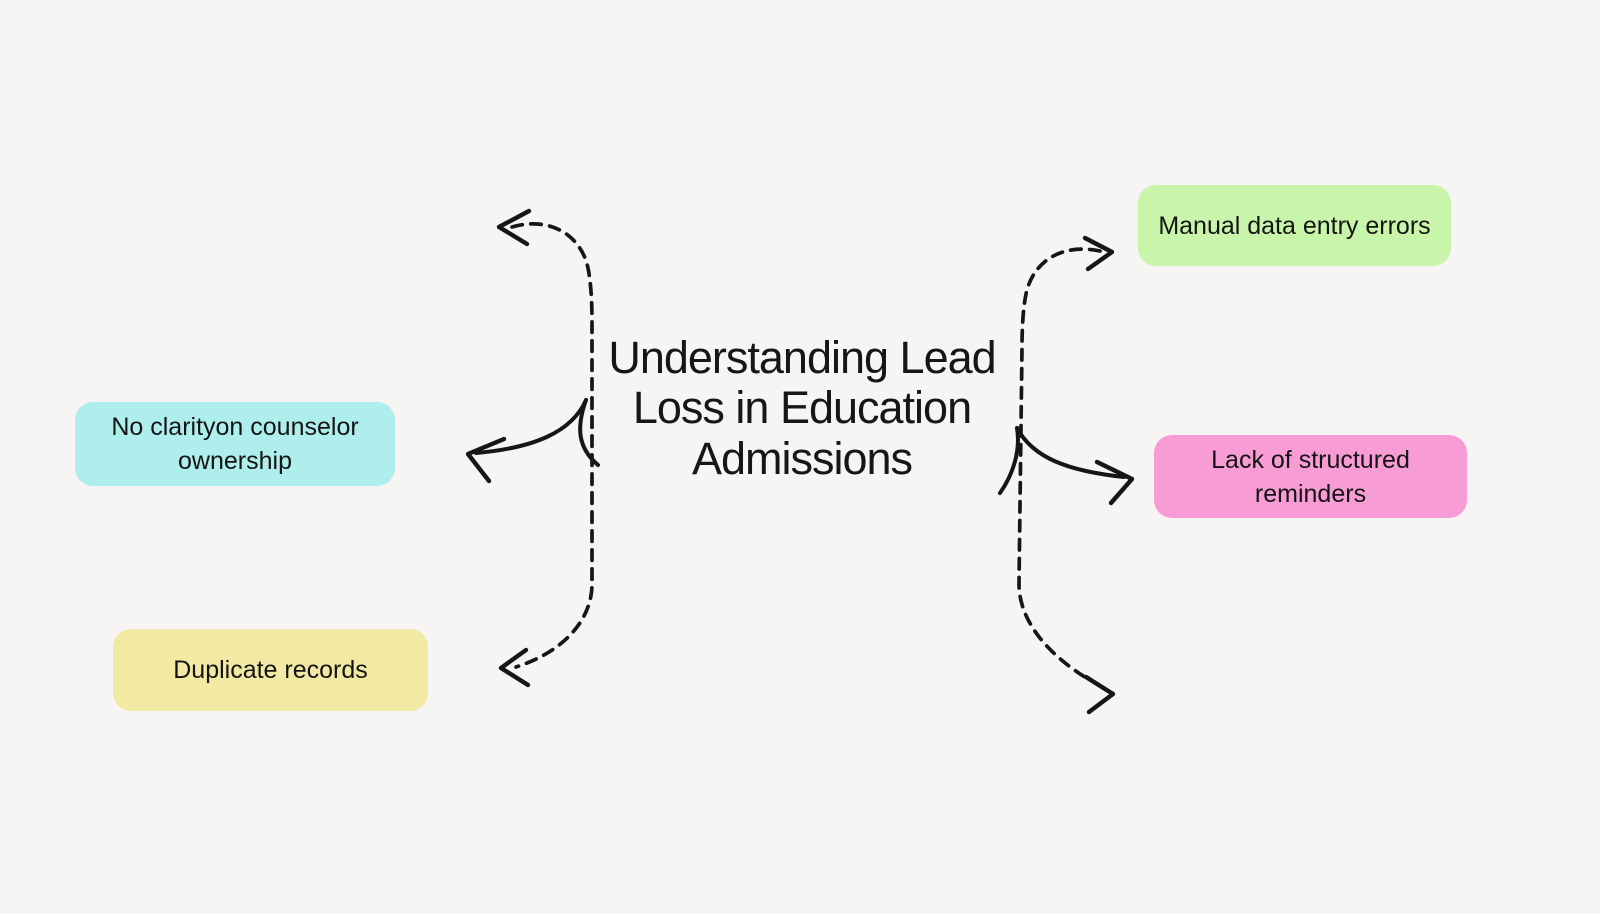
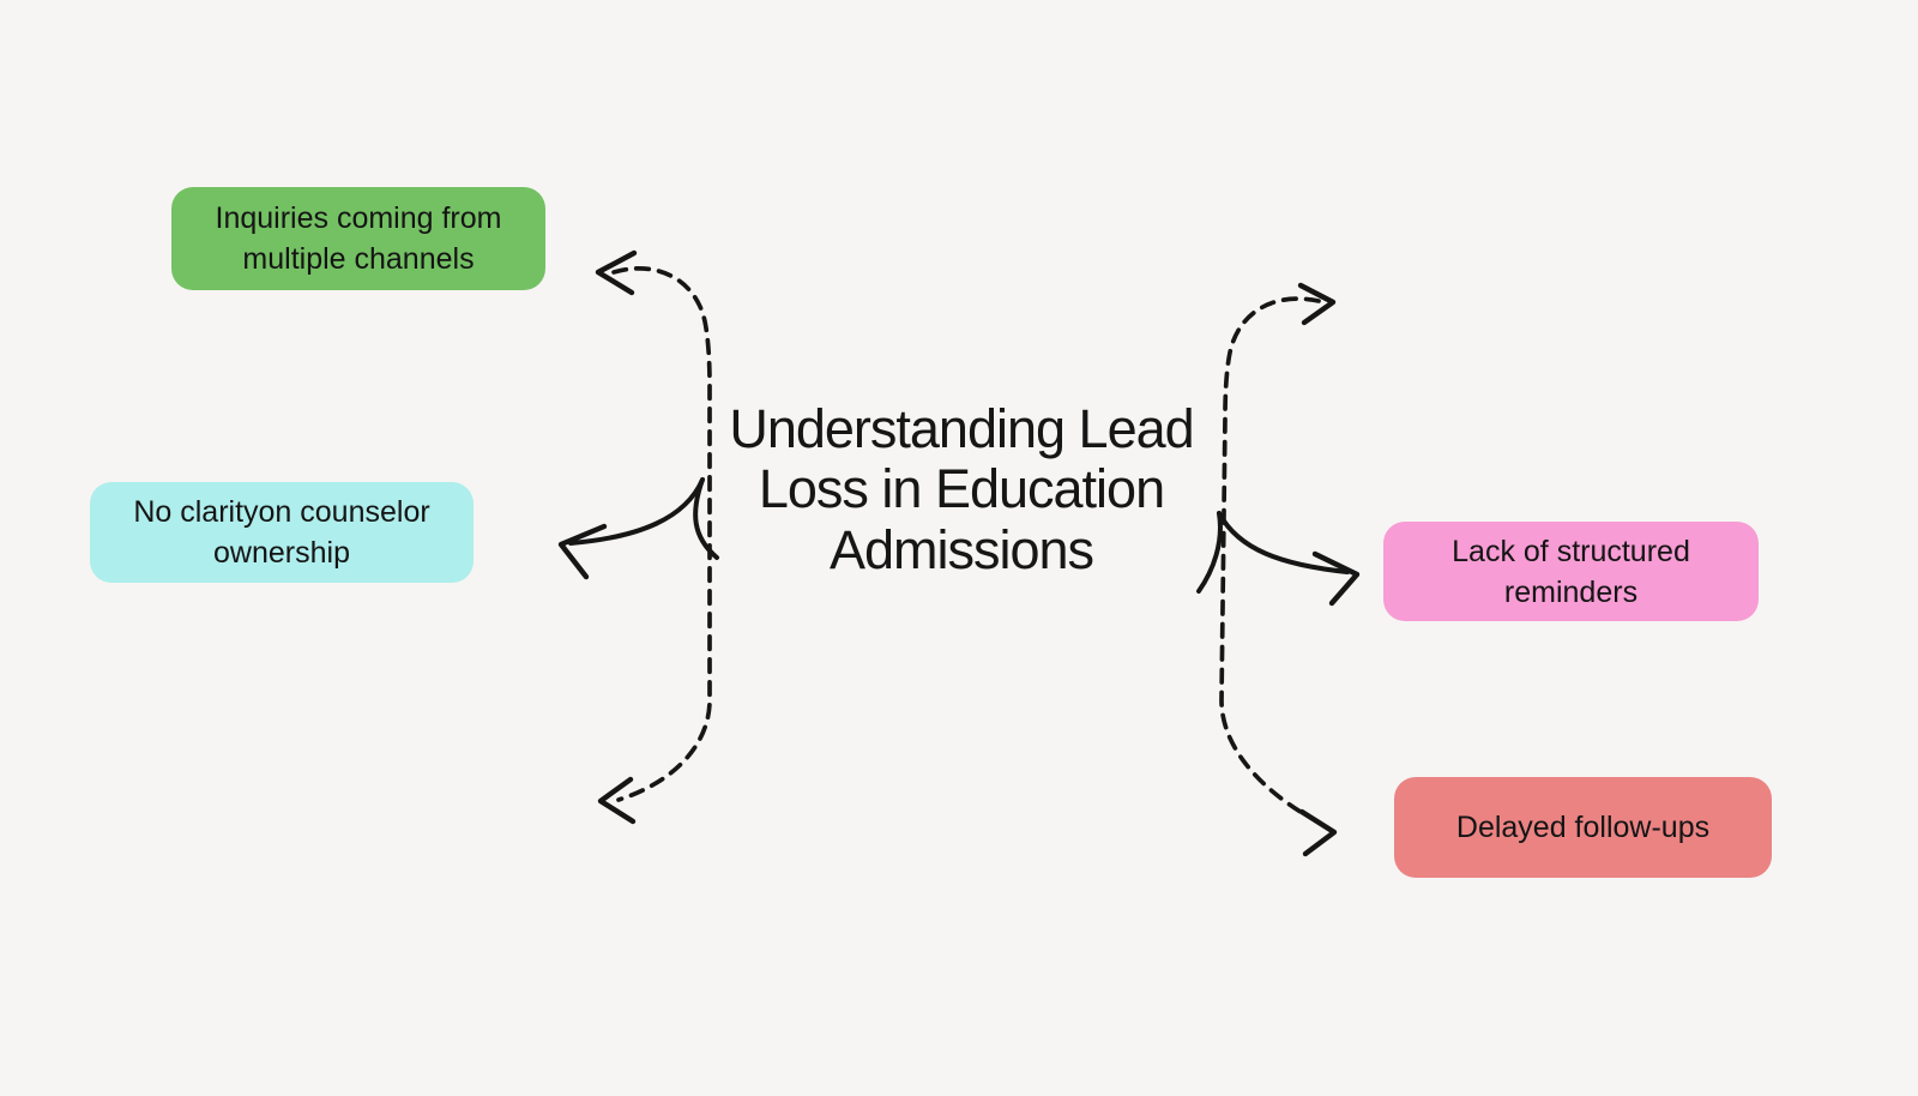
+ Inquiries coming from multiple channels
  No clarityon counselor ownership
- Duplicate records
- Manual data entry errors
  Lack of structured reminders
+ Delayed follow-ups
  Understanding Lead
  Loss in Education
  Admissions
